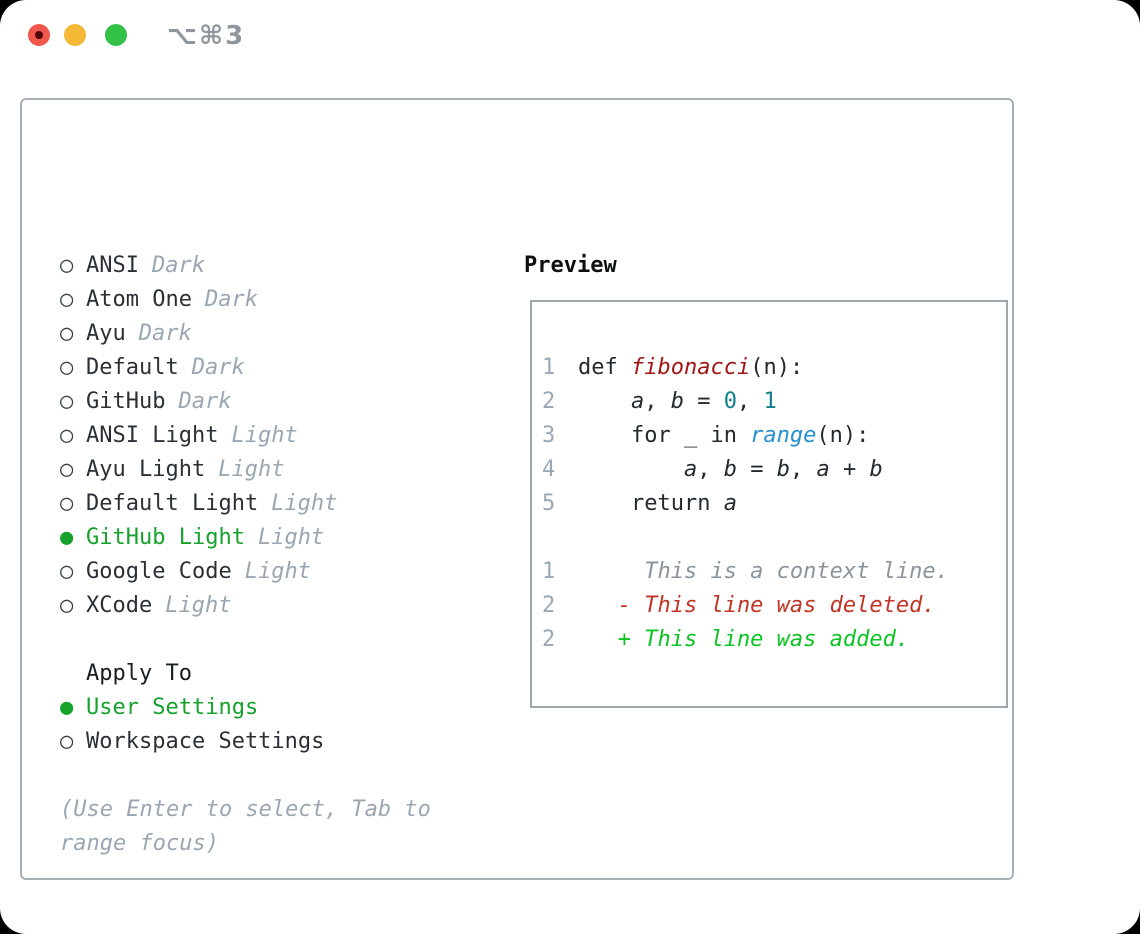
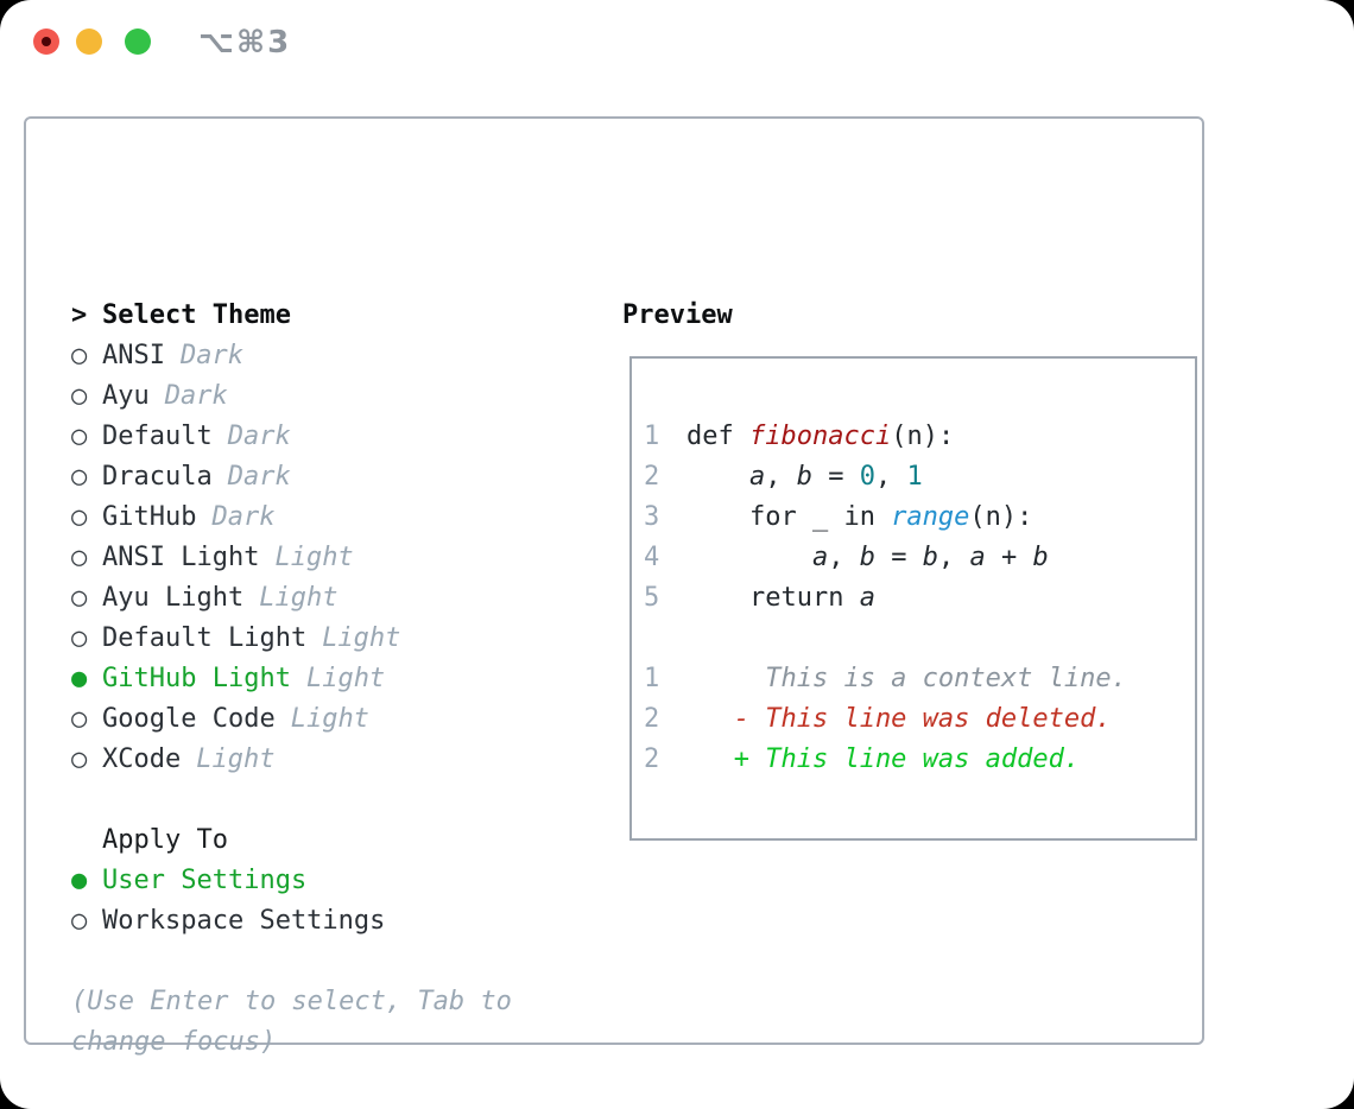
  ⌥⌘3
+ > Select Theme
  ○ ANSI Dark
- ○ Atom One Dark
  ○ Ayu Dark
  ○ Default Dark
+ ○ Dracula Dark
  ○ GitHub Dark
  ○ ANSI Light Light
  ○ Ayu Light Light
  ○ Default Light Light
  ● GitHub Light Light
  ○ Google Code Light
  ○ XCode Light
  Apply To
  ● User Settings
  ○ Workspace Settings
- (Use Enter to select, Tab to range focus)
+ (Use Enter to select, Tab to change focus)
  Preview
  1 def fibonacci(n):
  2 a, b = 0, 1
  3 for _ in range(n):
  4 a, b = b, a + b
  5 return a
  1 This is a context line.
  2 - This line was deleted.
  2 + This line was added.
